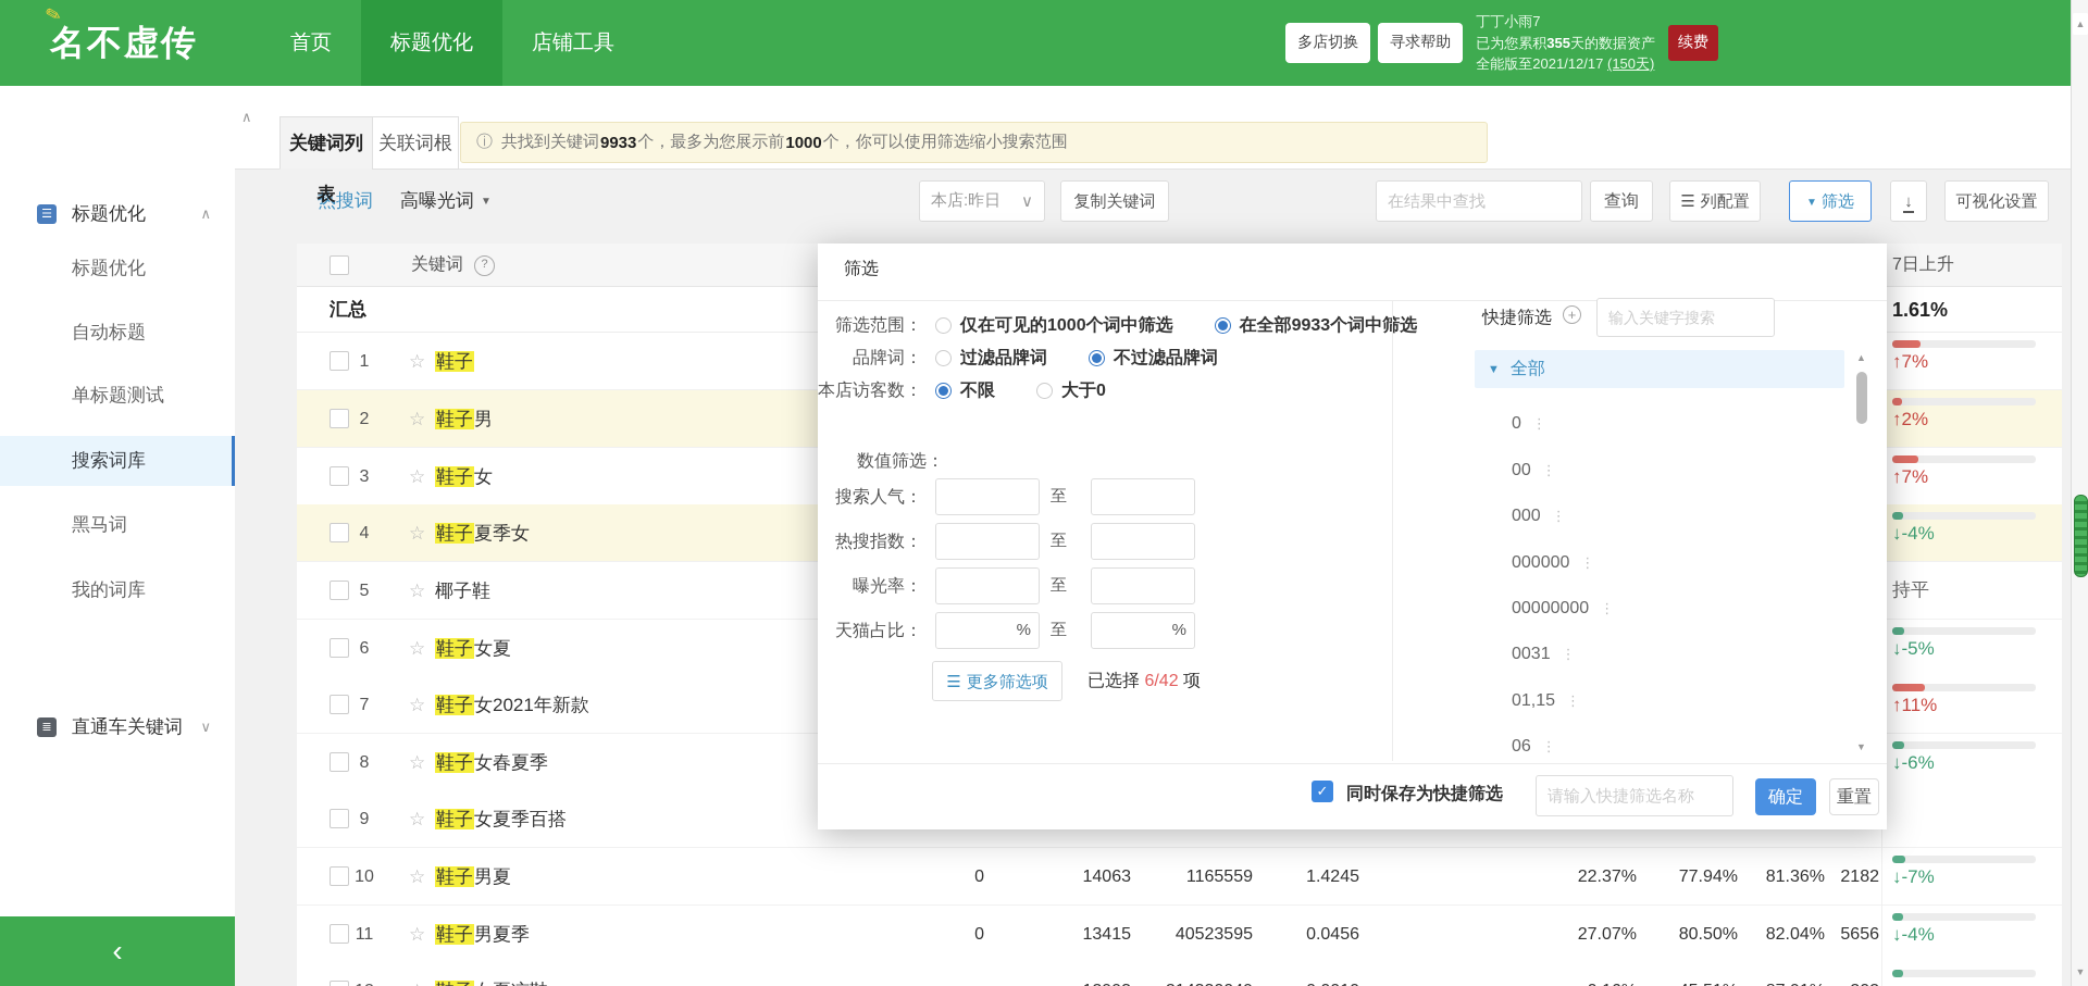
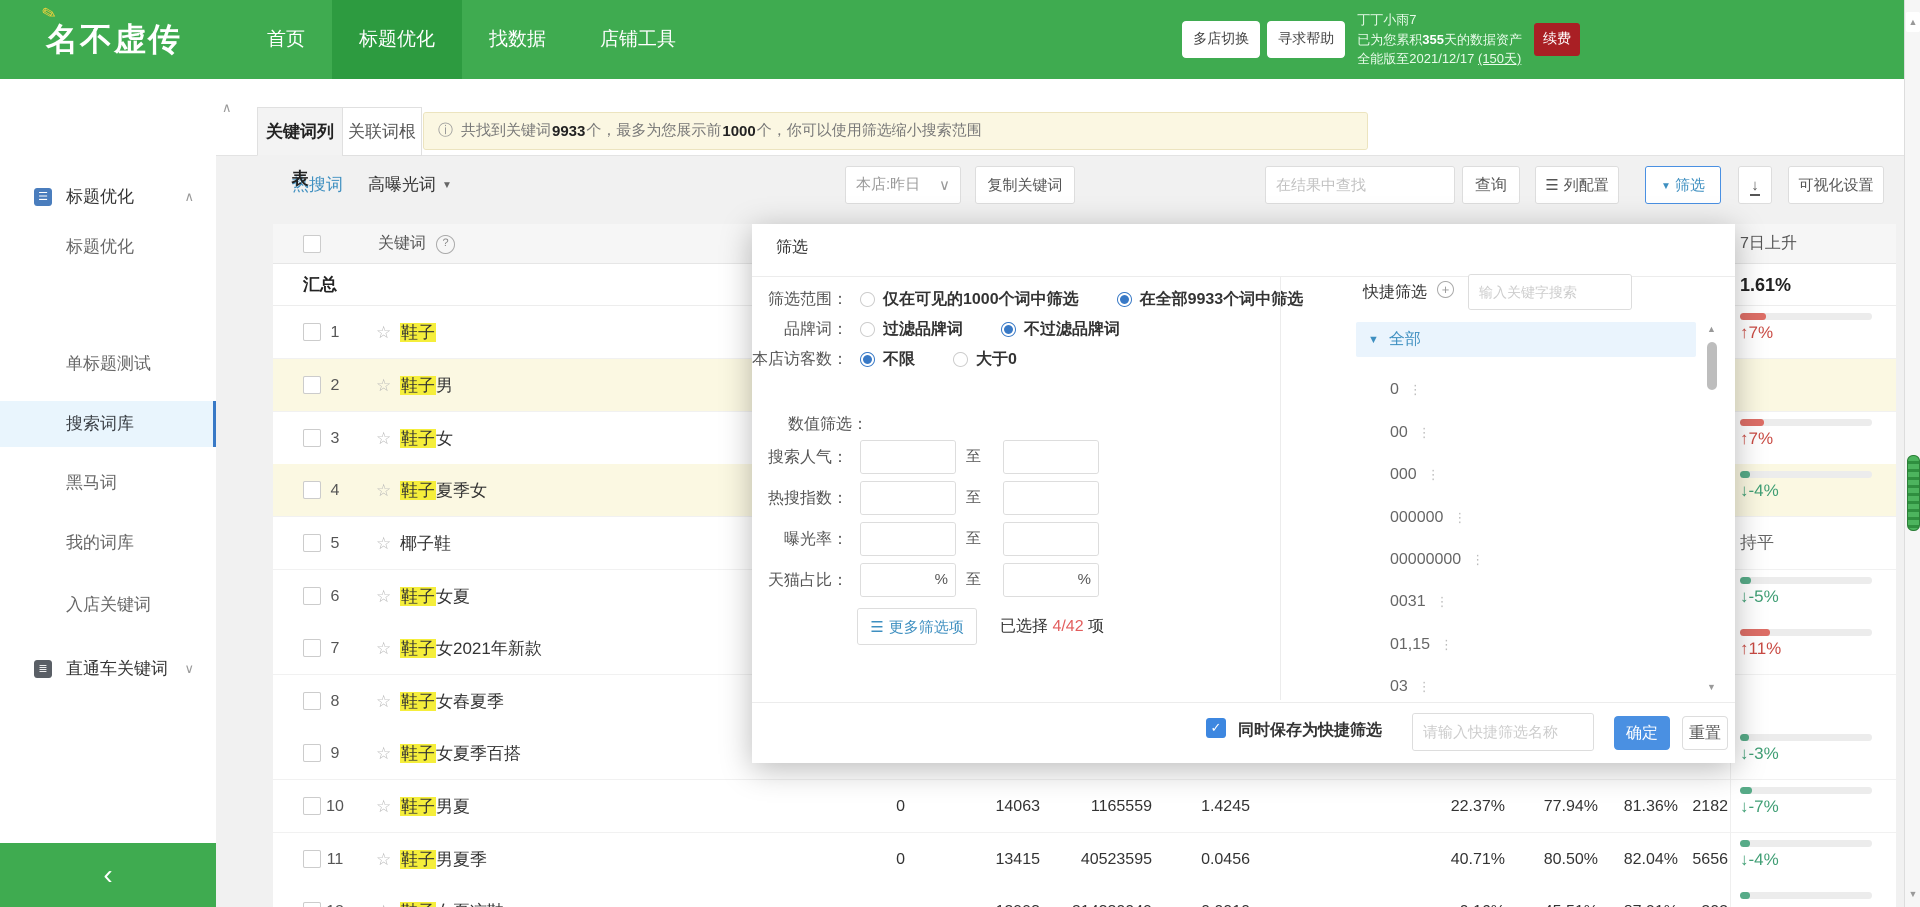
  名不虚传
  首页
  标题优化
+ 找数据
  店铺工具
  多店切换
  寻求帮助
  丁丁小雨7
  已为您累积355天的数据资产
  全能版至2021/12/17 (150天)
  续费
  ▲
  ▼
  ☰
  标题优化
  ∧
  标题优化
- 自动标题
  单标题测试
  搜索词库
  黑马词
  我的词库
+ 入店关键词
  ≣
  直通车关键词
  ∨
  ‹
  ∧
  关键词列表
  关联词根
  ⓘ
  共找到关键词
  9933
  个，最多为您展示前
  1000
  个，你可以使用筛选缩小搜索范围
  高曝光词 ▼
  本店:昨日
  ∨
  复制关键词
  在结果中查找
  查询
  ☰ 列配置
  ▼ 筛选
  ↓
  可视化设置
  关键词
  ?
  7日上升
  汇总
  1.61%
  1
  ☆
  鞋子
  ↑7%
  2
  ☆
  鞋子男
- ↑2%
  3
  ☆
  鞋子女
  ↑7%
  4
  ☆
  鞋子夏季女
  ↓-4%
  5
  ☆
  椰子鞋
  持平
  6
  ☆
  鞋子女夏
  ↓-5%
  7
  ☆
  鞋子女2021年新款
  ↑11%
  8
  ☆
  鞋子女春夏季
- ↓-6%
  9
  ☆
  鞋子女夏季百搭
+ ↓-3%
  10
  ☆
  鞋子男夏
  0
  14063
  1165559
  1.4245
  22.37%
  77.94%
  81.36%
  2182
  ↓-7%
  11
  ☆
  鞋子男夏季
  0
  13415
  40523595
  0.0456
- 27.07%
+ 40.71%
  80.50%
  82.04%
  5656
  ↓-4%
  筛选
  筛选范围：
  仅在可见的1000个词中筛选
  在全部9933个词中筛选
  品牌词：
  过滤品牌词
  不过滤品牌词
  本店访客数：
  不限
  大于0
  数值筛选：
  搜索人气：
  至
  热搜指数：
  至
  曝光率：
  至
  天猫占比：
  %
  至
  %
  ☰ 更多筛选项
- 已选择 6/42 项
+ 已选择 4/42 项
  快捷筛选
  +
  输入关键字搜索
  ▼
  全部
  0 ⋮
  00 ⋮
  000 ⋮
  000000 ⋮
  00000000 ⋮
  0031 ⋮
  01,15 ⋮
- 06 ⋮
+ 03 ⋮
  ▲
  ▼
  ✓
  同时保存为快捷筛选
  请输入快捷筛选名称
  确定
  重置
